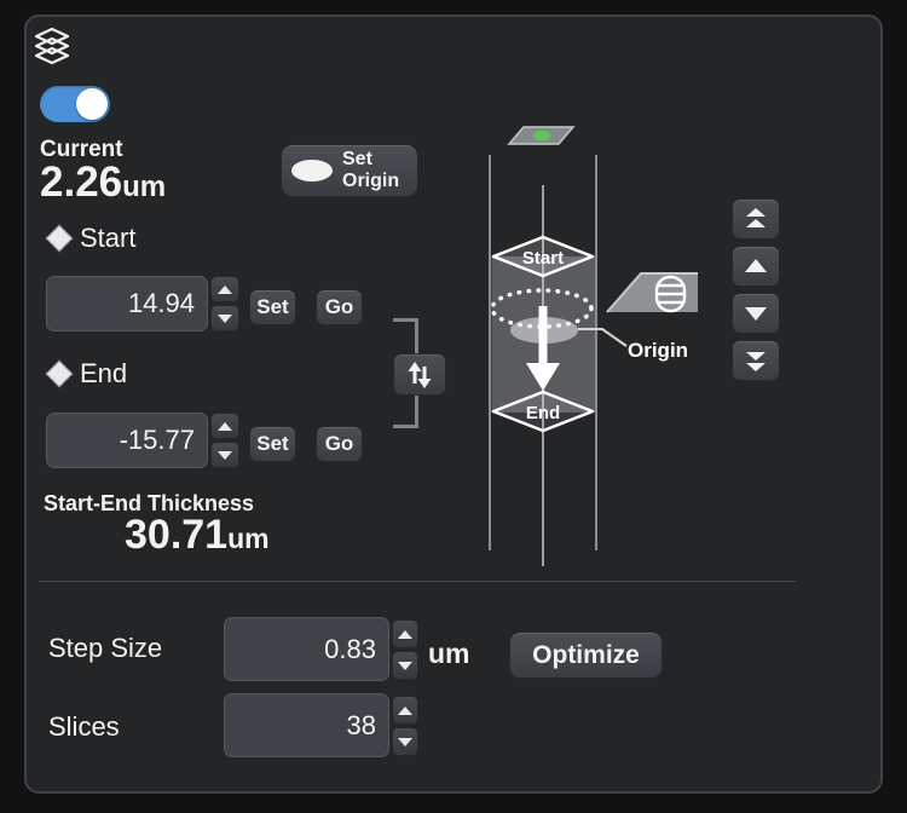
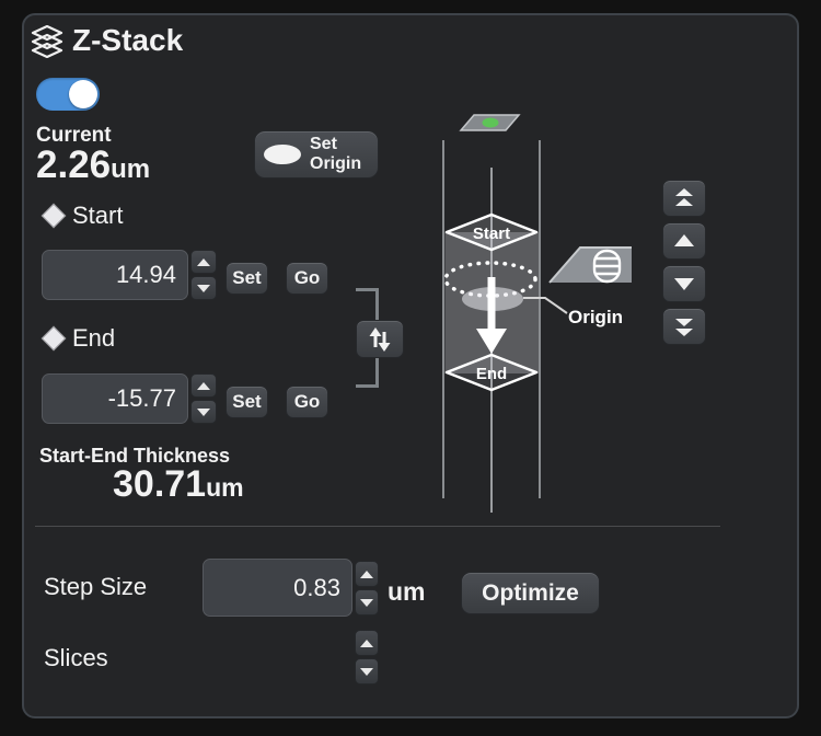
+ Z-Stack
  Current
  2.26um
  Set
  Origin
  Start
  14.94
  Set
  Go
  End
  -15.77
  Set
  Go
  Start-End Thickness
  30.71um
  Start
  End
  Origin
  Step Size
  0.83
  um
  Optimize
  Slices
- 38
